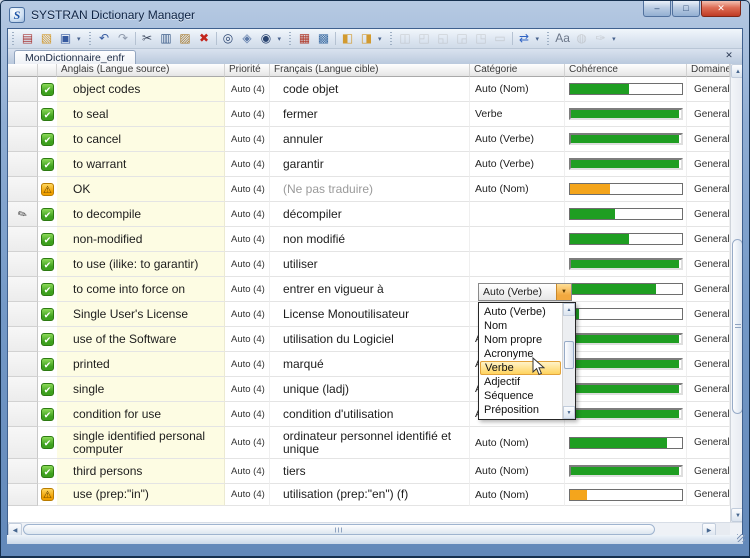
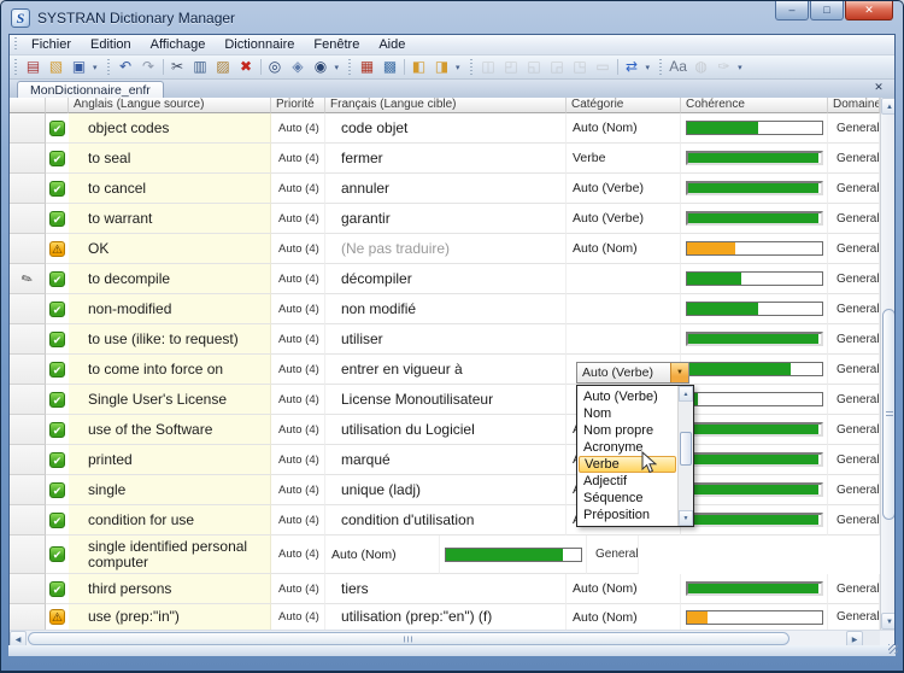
  S
  SYSTRAN Dictionary Manager
  –
  □
  ✕
+ Fichier
+ Edition
+ Affichage
+ Dictionnaire
+ Fenêtre
+ Aide
  ▤
  ▧
  ▣
  ↶
  ↷
  ✂
  ▥
  ▨
  ✖
  ◎
  ◈
  ◉
  ▦
  ▩
  ◧
  ◨
  ◫
  ◰
  ◱
  ◲
  ◳
  ▭
  ⇄
  Aa
  ◍
  ✑
  MonDictionnaire_enfr
  ✕
  Anglais (Langue source)
  Priorité
  Français (Langue cible)
  Catégorie
  Cohérence
  Domaine
  ✔
  object codes
  Auto (4)
  code objet
  Auto (Nom)
  General
  ✔
  to seal
  Auto (4)
  fermer
  Verbe
  General
  ✔
  to cancel
  Auto (4)
  annuler
  Auto (Verbe)
  General
  ✔
  to warrant
  Auto (4)
  garantir
  Auto (Verbe)
  General
  ⚠
  OK
  Auto (4)
  (Ne pas traduire)
  Auto (Nom)
  General
  ✔
  to decompile
  Auto (4)
  décompiler
  General
  ✔
  non-modified
  Auto (4)
  non modifié
  General
  ✔
- to use (ilike: to garantir)
+ to use (ilike: to request)
  Auto (4)
  utiliser
  General
  ✔
  to come into force on
  Auto (4)
  entrer en vigueur à
  General
  ✔
  Single User's License
  Auto (4)
  License Monoutilisateur
  General
  ✔
  use of the Software
  Auto (4)
  utilisation du Logiciel
  General
  ✔
  printed
  Auto (4)
  marqué
  General
  ✔
  single
  Auto (4)
  unique (ladj)
  General
  ✔
  condition for use
  Auto (4)
  condition d'utilisation
  General
  ✔
  single identified personal computer
  Auto (4)
- ordinateur personnel identifié et unique
  Auto (Nom)
  General
  ✔
  third persons
  Auto (4)
  tiers
  Auto (Nom)
  General
  ⚠
  use (prep:"in")
  Auto (4)
  utilisation (prep:"en") (f)
  Auto (Nom)
  General
  Auto (Verbe)
  Auto (Verbe)
  Nom
  Nom propre
  Acronyme
  Verbe
  Adjectif
  Séquence
  Préposition
